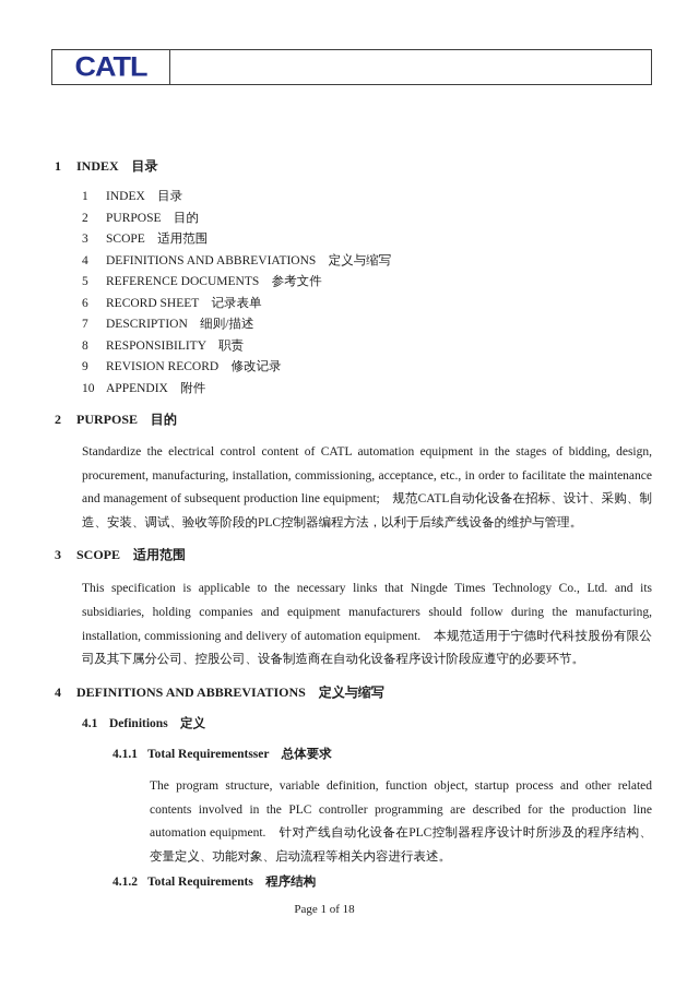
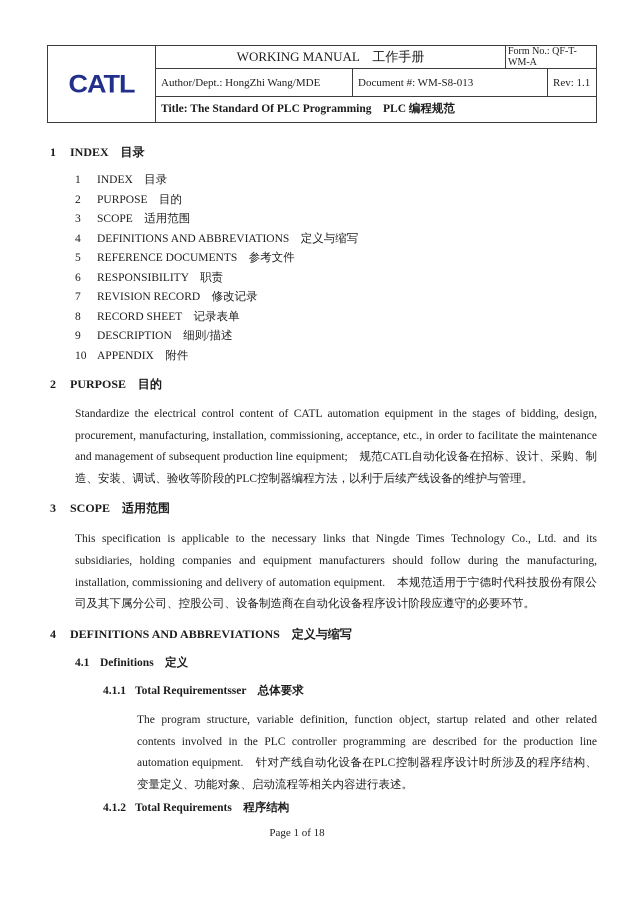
  CATL
+ WORKING MANUAL 工作手册
+ Form No.: QF-T-WM-A
+ Author/Dept.: HongZhi Wang/MDE
+ Document #: WM-S8-013
+ Rev: 1.1
+ Title: The Standard Of PLC Programming PLC 编程规范
  1
  INDEX 目录
  1
  INDEX 目录
  2
  PURPOSE 目的
  3
  SCOPE 适用范围
  4
  DEFINITIONS AND ABBREVIATIONS 定义与缩写
  5
  REFERENCE DOCUMENTS 参考文件
  6
- RECORD SHEET 记录表单
+ RESPONSIBILITY 职责
  7
- DESCRIPTION 细则/描述
+ REVISION RECORD 修改记录
  8
- RESPONSIBILITY 职责
+ RECORD SHEET 记录表单
  9
- REVISION RECORD 修改记录
+ DESCRIPTION 细则/描述
  10
  APPENDIX 附件
  2
  PURPOSE 目的
  Standardize the electrical control content of CATL automation equipment in the stages of bidding, design, procurement, manufacturing, installation, commissioning, acceptance, etc., in order to facilitate the maintenance and management of subsequent production line equipment; 规范CATL自动化设备在招标、设计、采购、制造、安装、调试、验收等阶段的PLC控制器编程方法，以利于后续产线设备的维护与管理。
  3
  SCOPE 适用范围
  This specification is applicable to the necessary links that Ningde Times Technology Co., Ltd. and its subsidiaries, holding companies and equipment manufacturers should follow during the manufacturing, installation, commissioning and delivery of automation equipment. 本规范适用于宁德时代科技股份有限公司及其下属分公司、控股公司、设备制造商在自动化设备程序设计阶段应遵守的必要环节。
  4
  DEFINITIONS AND ABBREVIATIONS 定义与缩写
  4.1
  Definitions 定义
  4.1.1
  Total Requirementsser 总体要求
- The program structure, variable definition, function object, startup process and other related contents involved in the PLC controller programming are described for the production line automation equipment. 针对产线自动化设备在PLC控制器程序设计时所涉及的程序结构、变量定义、功能对象、启动流程等相关内容进行表述。
+ The program structure, variable definition, function object, startup related and other related contents involved in the PLC controller programming are described for the production line automation equipment. 针对产线自动化设备在PLC控制器程序设计时所涉及的程序结构、变量定义、功能对象、启动流程等相关内容进行表述。
  4.1.2
  Total Requirements 程序结构
  Page 1 of 18
